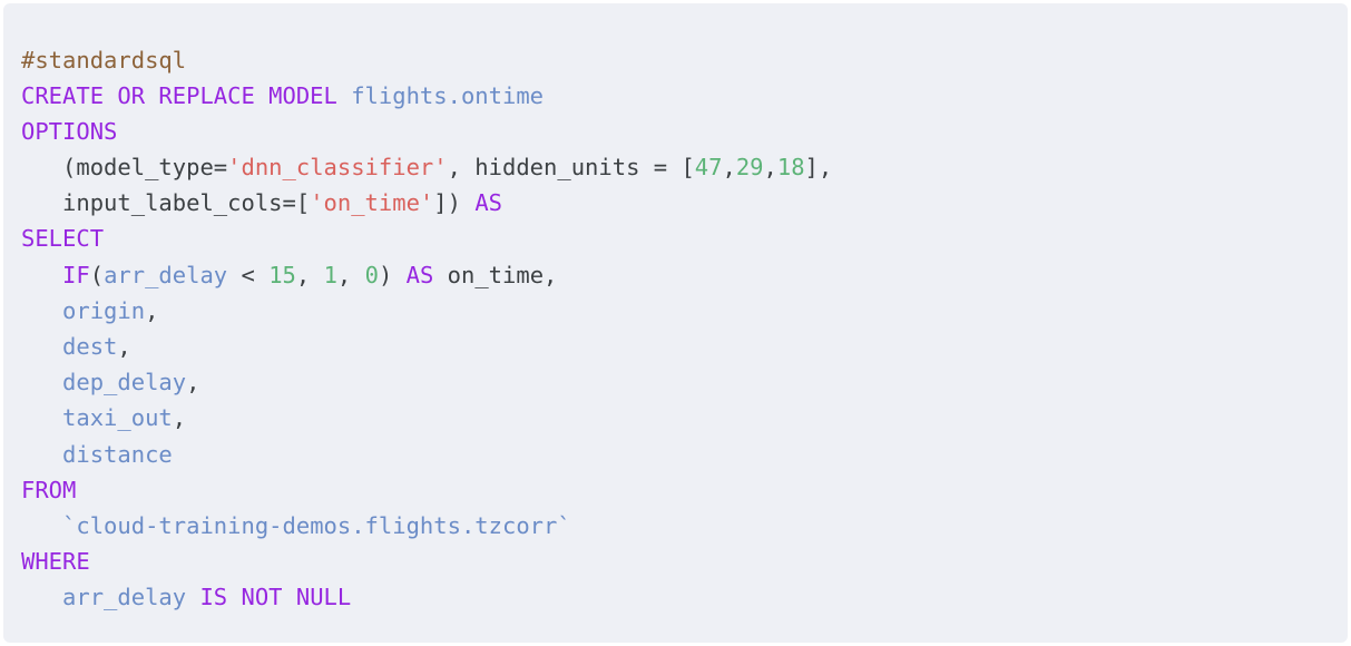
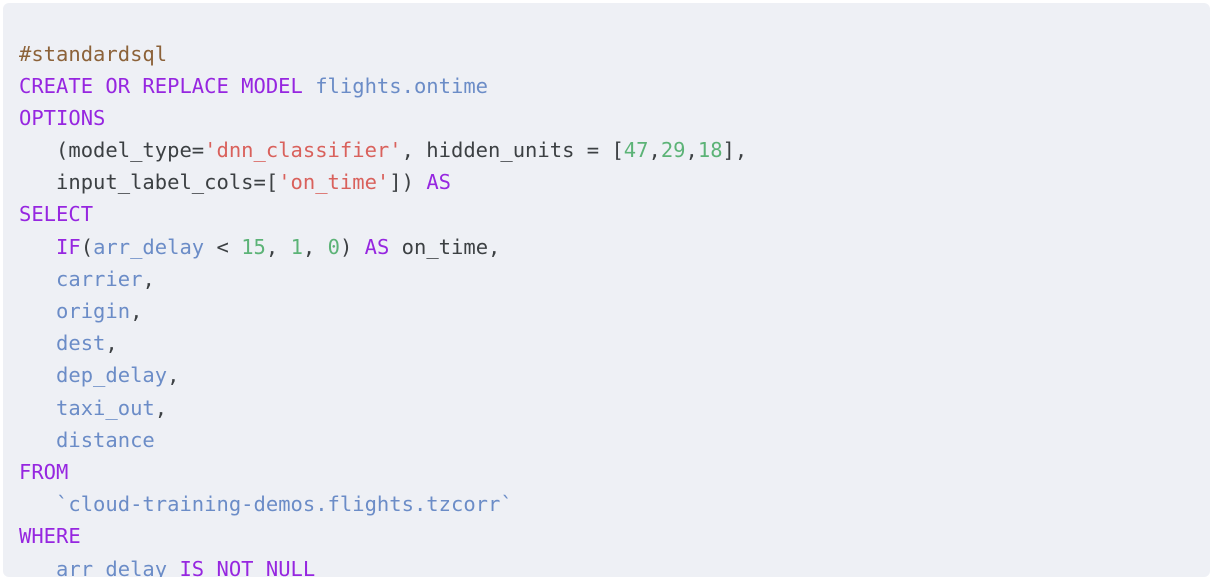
  #standardsql
  CREATE OR REPLACE MODEL flights.ontime
  OPTIONS
  (model_type='dnn_classifier', hidden_units = [47,29,18],
  input_label_cols=['on_time']) AS
  SELECT
  IF(arr_delay < 15, 1, 0) AS on_time,
+ carrier,
  origin,
  dest,
  dep_delay,
  taxi_out,
  distance
  FROM
  `cloud-training-demos.flights.tzcorr`
  WHERE
  arr_delay IS NOT NULL
